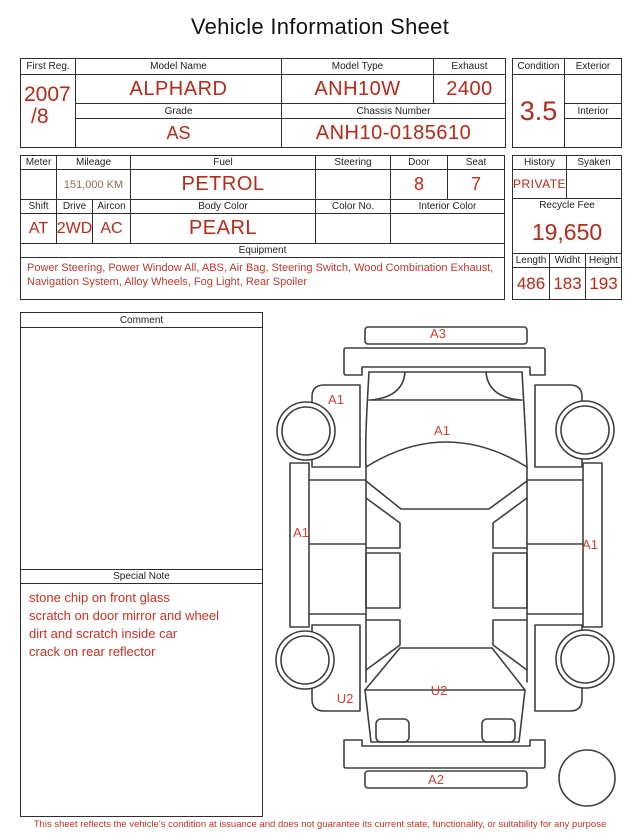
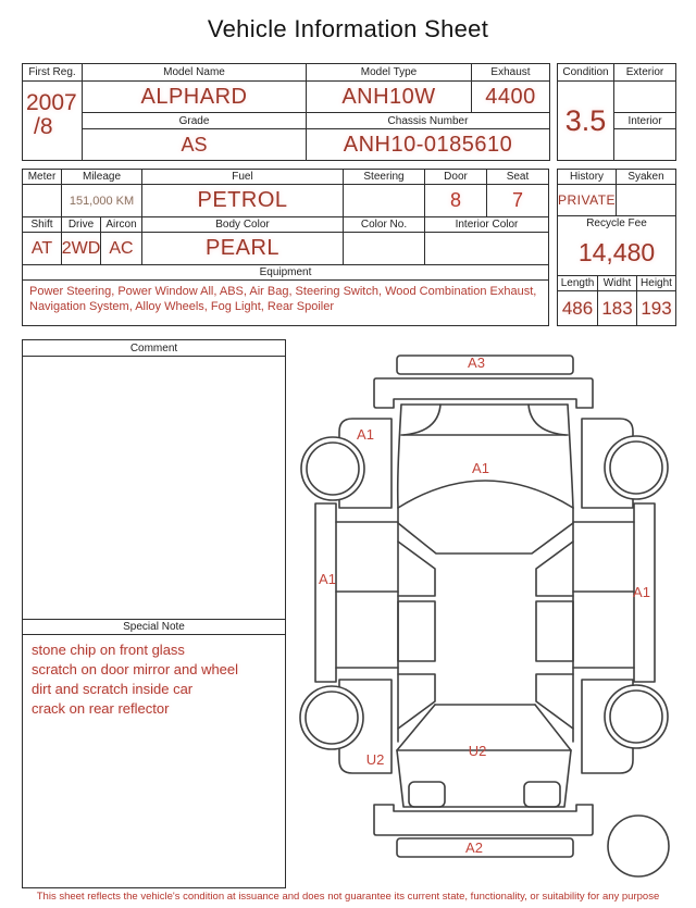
  Vehicle Information Sheet
  First Reg.
  2007
  /8
  Model Name
  Model Type
  Exhaust
  ALPHARD
  ANH10W
- 2400
+ 4400
  Grade
  Chassis Number
  AS
  ANH10-0185610
  Condition
  3.5
  Exterior
  Interior
  Meter
  Mileage
  Fuel
  Steering
  Door
  Seat
  151,000 KM
  PETROL
  8
  7
  Shift
  Drive
  Aircon
  Body Color
  Color No.
  Interior Color
  AT
  2WD
  AC
  PEARL
  Equipment
  Power Steering, Power Window All, ABS, Air Bag, Steering Switch, Wood Combination Exhaust, Navigation System, Alloy Wheels, Fog Light, Rear Spoiler
  History
  Syaken
  PRIVATE
  Recycle Fee
- 19,650
+ 14,480
  Length
  Widht
  Height
  486
  183
  193
  Comment
  Special Note
  stone chip on front glass
  scratch on door mirror and wheel
  dirt and scratch inside car
  crack on rear reflector
  A3
  A1
  A1
  A1
  A1
  U2
  U2
  A2
  This sheet reflects the vehicle's condition at issuance and does not guarantee its current state, functionality, or suitability for any purpose
